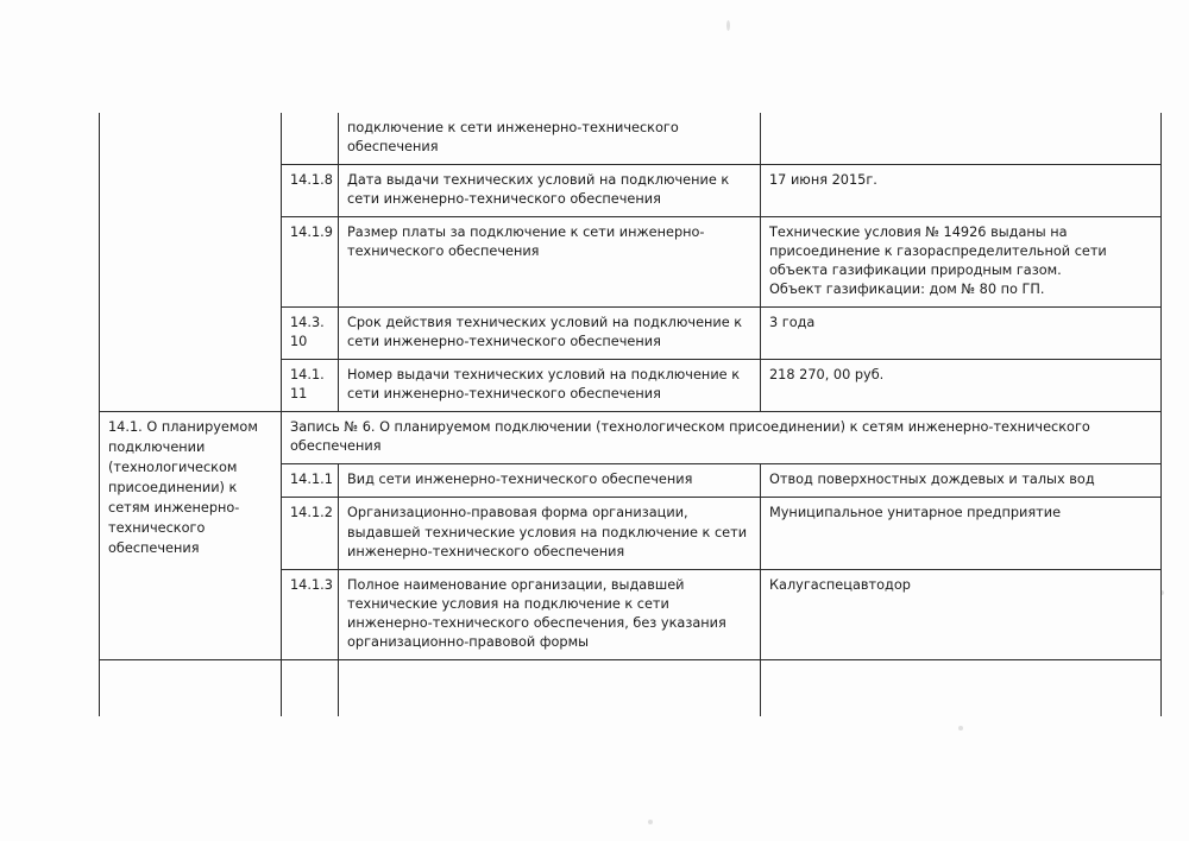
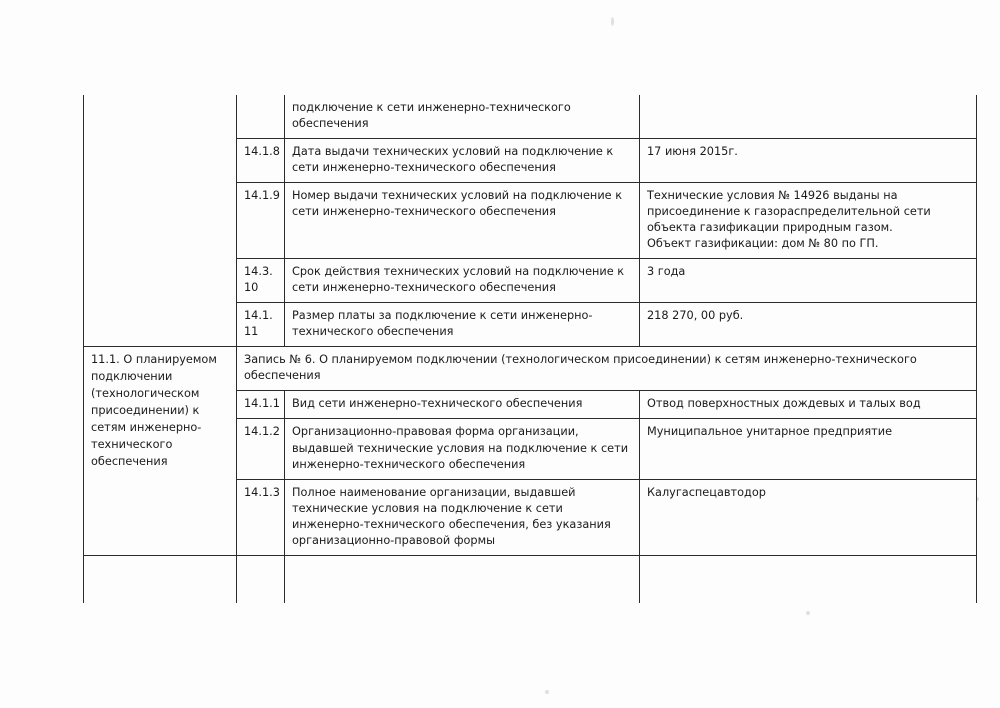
  		подключение к сети инженерно-технического обеспечения
  14.1.8	Дата выдачи технических условий на подключение к сети инженерно-технического обеспечения	17 июня 2015г.
- 14.1.9	Размер платы за подключение к сети инженерно-технического обеспечения	Технические условия № 14926 выданы на присоединение к газораспределительной сети объекта газификации природным газом. Объект газификации: дом № 80 по ГП.
+ 14.1.9	Номер выдачи технических условий на подключение к сети инженерно-технического обеспечения	Технические условия № 14926 выданы на присоединение к газораспределительной сети объекта газификации природным газом. Объект газификации: дом № 80 по ГП.
  14.3.10	Срок действия технических условий на подключение к сети инженерно-технического обеспечения	3 года
- 14.1.11	Номер выдачи технических условий на подключение к сети инженерно-технического обеспечения	218 270, 00 руб.
+ 14.1.11	Размер платы за подключение к сети инженерно-технического обеспечения	218 270, 00 руб.
- 14.1. О планируемом подключении (технологическом присоединении) к сетям инженерно-технического обеспечения	Запись № 6. О планируемом подключении (технологическом присоединении) к сетям инженерно-технического обеспечения
+ 11.1. О планируемом подключении (технологическом присоединении) к сетям инженерно-технического обеспечения	Запись № 6. О планируемом подключении (технологическом присоединении) к сетям инженерно-технического обеспечения
  14.1.1	Вид сети инженерно-технического обеспечения	Отвод поверхностных дождевых и талых вод
  14.1.2	Организационно-правовая форма организации, выдавшей технические условия на подключение к сети инженерно-технического обеспечения	Муниципальное унитарное предприятие
  14.1.3	Полное наименование организации, выдавшей технические условия на подключение к сети инженерно-технического обеспечения, без указания организационно-правовой формы	Калугаспецавтодор
